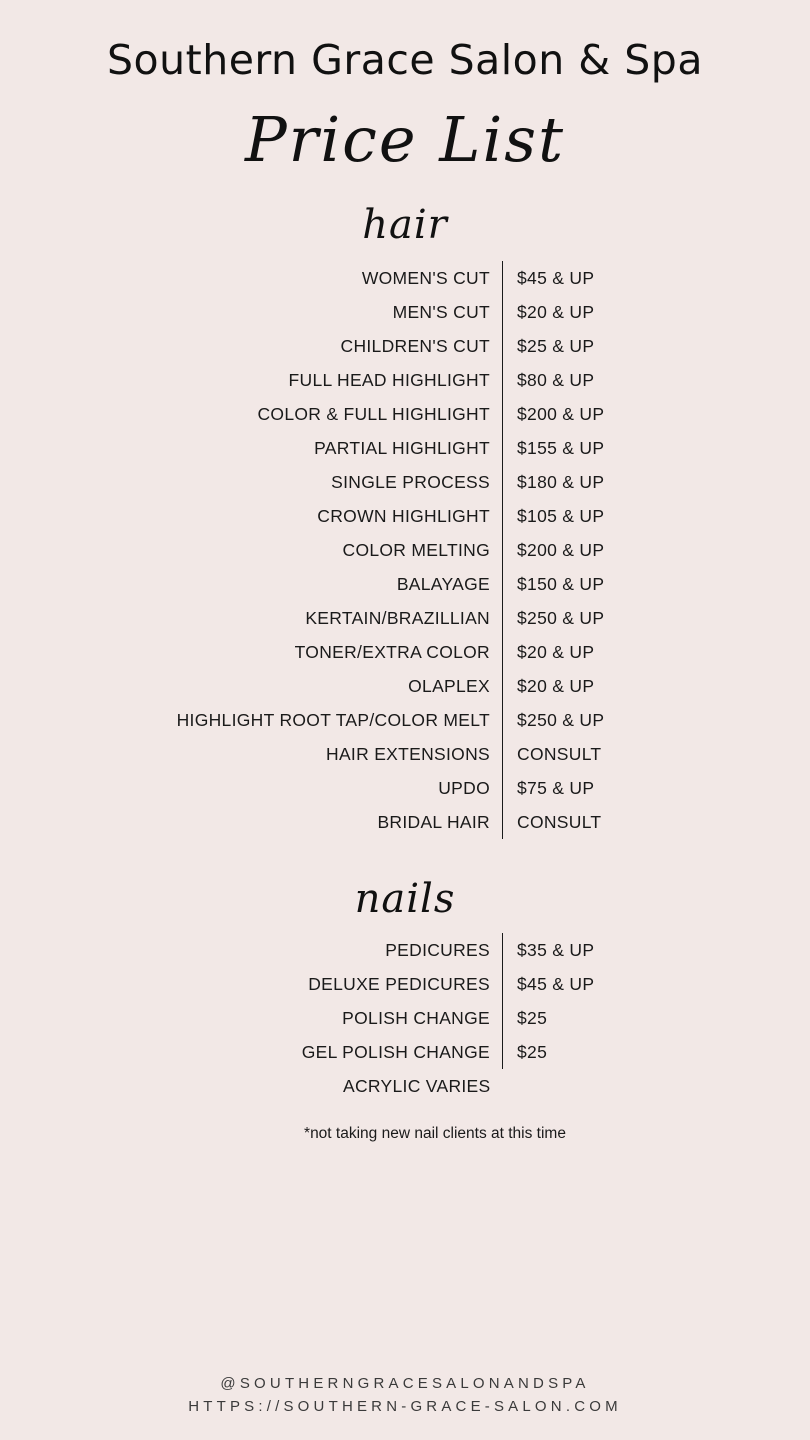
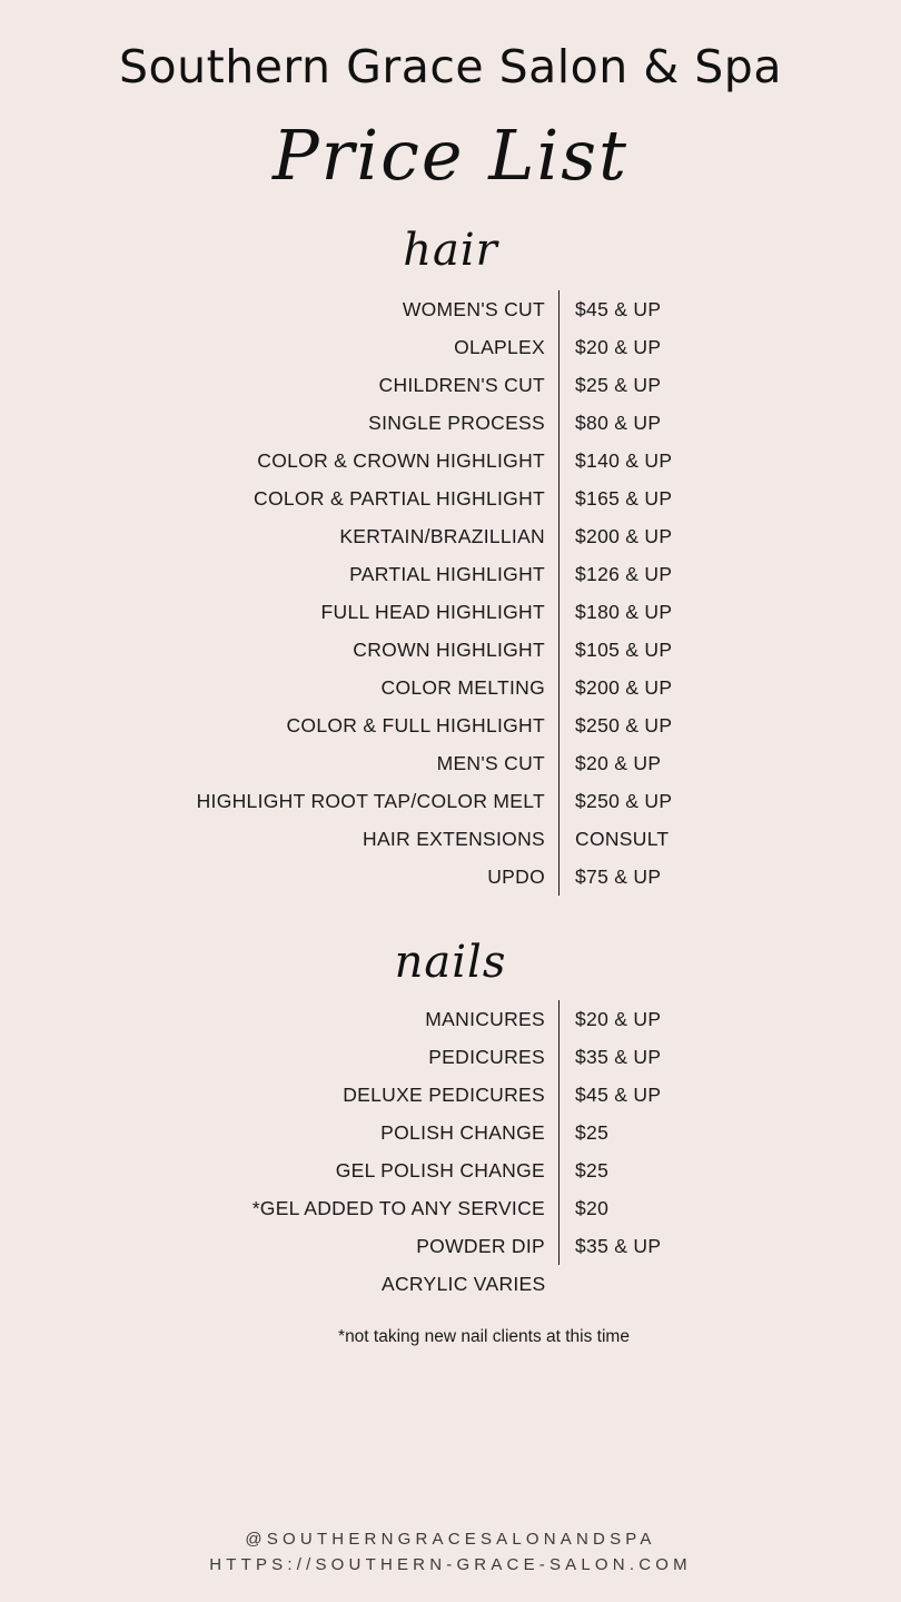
  Southern Grace Salon & Spa
  Price List
  hair
  WOMEN'S CUT	$45 & UP
- MEN'S CUT	$20 & UP
+ OLAPLEX	$20 & UP
  CHILDREN'S CUT	$25 & UP
- FULL HEAD HIGHLIGHT	$80 & UP
+ SINGLE PROCESS	$80 & UP
+ COLOR & CROWN HIGHLIGHT	$140 & UP
+ COLOR & PARTIAL HIGHLIGHT	$165 & UP
- COLOR & FULL HIGHLIGHT	$200 & UP
+ KERTAIN/BRAZILLIAN	$200 & UP
- PARTIAL HIGHLIGHT	$155 & UP
+ PARTIAL HIGHLIGHT	$126 & UP
- SINGLE PROCESS	$180 & UP
+ FULL HEAD HIGHLIGHT	$180 & UP
  CROWN HIGHLIGHT	$105 & UP
  COLOR MELTING	$200 & UP
- BALAYAGE	$150 & UP
- KERTAIN/BRAZILLIAN	$250 & UP
+ COLOR & FULL HIGHLIGHT	$250 & UP
- TONER/EXTRA COLOR	$20 & UP
- OLAPLEX	$20 & UP
+ MEN'S CUT	$20 & UP
  HIGHLIGHT ROOT TAP/COLOR MELT	$250 & UP
  HAIR EXTENSIONS	CONSULT
  UPDO	$75 & UP
- BRIDAL HAIR	CONSULT
  nails
+ MANICURES	$20 & UP
  PEDICURES	$35 & UP
  DELUXE PEDICURES	$45 & UP
  POLISH CHANGE	$25
  GEL POLISH CHANGE	$25
+ *GEL ADDED TO ANY SERVICE	$20
+ POWDER DIP	$35 & UP
  ACRYLIC VARIES
  *not taking new nail clients at this time
  @SOUTHERNGRACESALONANDSPA
  HTTPS://SOUTHERN-GRACE-SALON.COM
